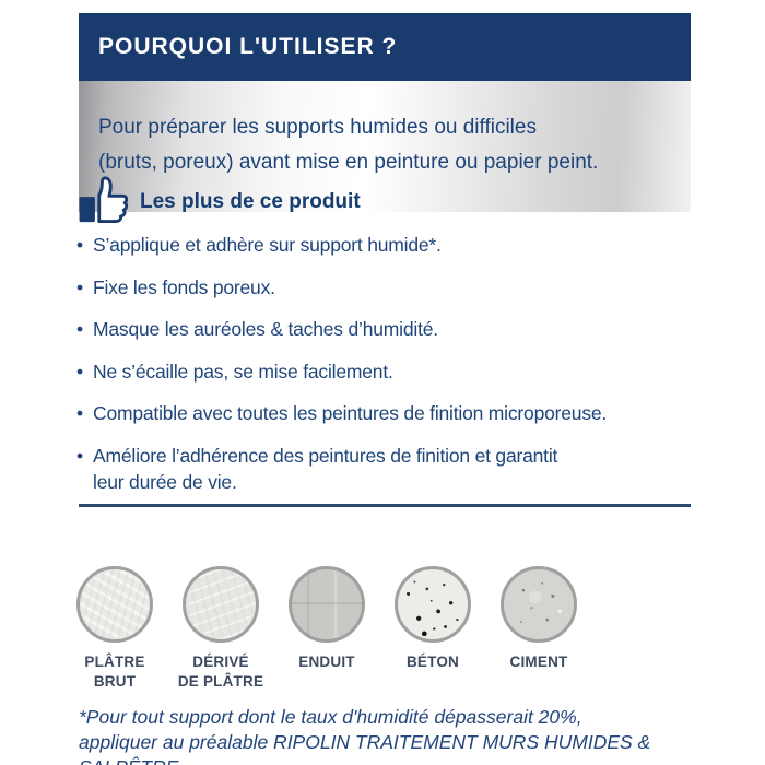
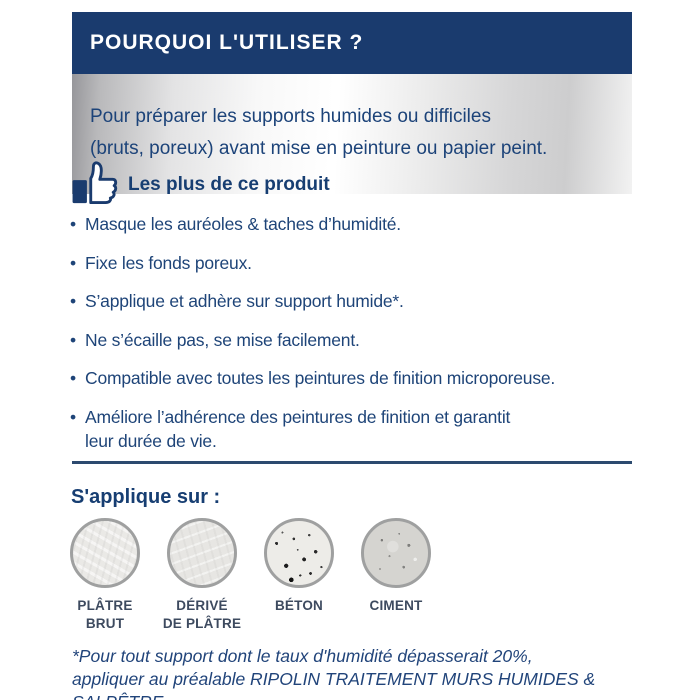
  POURQUOI L'UTILISER ?
  Pour préparer les supports humides ou difficiles
  (bruts, poreux) avant mise en peinture ou papier peint.
  Les plus de ce produit
- S’applique et adhère sur support humide*.
+ Masque les auréoles & taches d’humidité.
  Fixe les fonds poreux.
- Masque les auréoles & taches d’humidité.
+ S’applique et adhère sur support humide*.
  Ne s’écaille pas, se mise facilement.
  Compatible avec toutes les peintures de finition microporeuse.
  Améliore l’adhérence des peintures de finition et garantit
  leur durée de vie.
+ S'applique sur :
  PLÂTRE
  BRUT
  DÉRIVÉ
  DE PLÂTRE
- ENDUIT
  BÉTON
  CIMENT
  *Pour tout support dont le taux d'humidité dépasserait 20%,
  appliquer au préalable RIPOLIN TRAITEMENT MURS HUMIDES &
